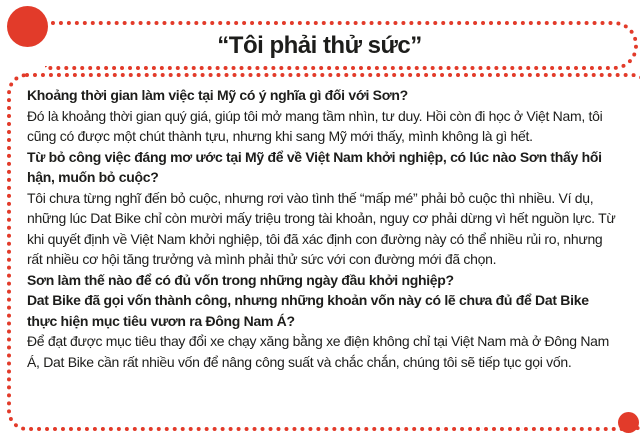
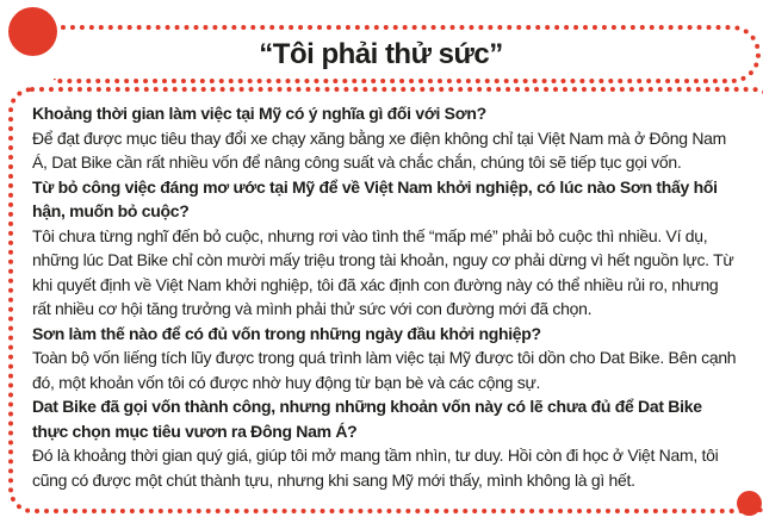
  “Tôi phải thử sức”
  Khoảng thời gian làm việc tại Mỹ có ý nghĩa gì đối với Sơn?
- Đó là khoảng thời gian quý giá, giúp tôi mở mang tầm nhìn, tư duy. Hồi còn đi học ở Việt Nam, tôi cũng có được một chút thành tựu, nhưng khi sang Mỹ mới thấy, mình không là gì hết.
+ Để đạt được mục tiêu thay đổi xe chạy xăng bằng xe điện không chỉ tại Việt Nam mà ở Đông Nam Á, Dat Bike cần rất nhiều vốn để nâng công suất và chắc chắn, chúng tôi sẽ tiếp tục gọi vốn.
  Từ bỏ công việc đáng mơ ước tại Mỹ để về Việt Nam khởi nghiệp, có lúc nào Sơn thấy hối hận, muốn bỏ cuộc?
  Tôi chưa từng nghĩ đến bỏ cuộc, nhưng rơi vào tình thế “mấp mé” phải bỏ cuộc thì nhiều. Ví dụ, những lúc Dat Bike chỉ còn mười mấy triệu trong tài khoản, nguy cơ phải dừng vì hết nguồn lực. Từ khi quyết định về Việt Nam khởi nghiệp, tôi đã xác định con đường này có thể nhiều rủi ro, nhưng rất nhiều cơ hội tăng trưởng và mình phải thử sức với con đường mới đã chọn.
  Sơn làm thế nào để có đủ vốn trong những ngày đầu khởi nghiệp?
+ Toàn bộ vốn liếng tích lũy được trong quá trình làm việc tại Mỹ được tôi dồn cho Dat Bike. Bên cạnh đó, một khoản vốn tôi có được nhờ huy động từ bạn bè và các cộng sự.
- Dat Bike đã gọi vốn thành công, nhưng những khoản vốn này có lẽ chưa đủ để Dat Bike thực hiện mục tiêu vươn ra Đông Nam Á?
+ Dat Bike đã gọi vốn thành công, nhưng những khoản vốn này có lẽ chưa đủ để Dat Bike thực chọn mục tiêu vươn ra Đông Nam Á?
- Để đạt được mục tiêu thay đổi xe chạy xăng bằng xe điện không chỉ tại Việt Nam mà ở Đông Nam Á, Dat Bike cần rất nhiều vốn để nâng công suất và chắc chắn, chúng tôi sẽ tiếp tục gọi vốn.
+ Đó là khoảng thời gian quý giá, giúp tôi mở mang tầm nhìn, tư duy. Hồi còn đi học ở Việt Nam, tôi cũng có được một chút thành tựu, nhưng khi sang Mỹ mới thấy, mình không là gì hết.
